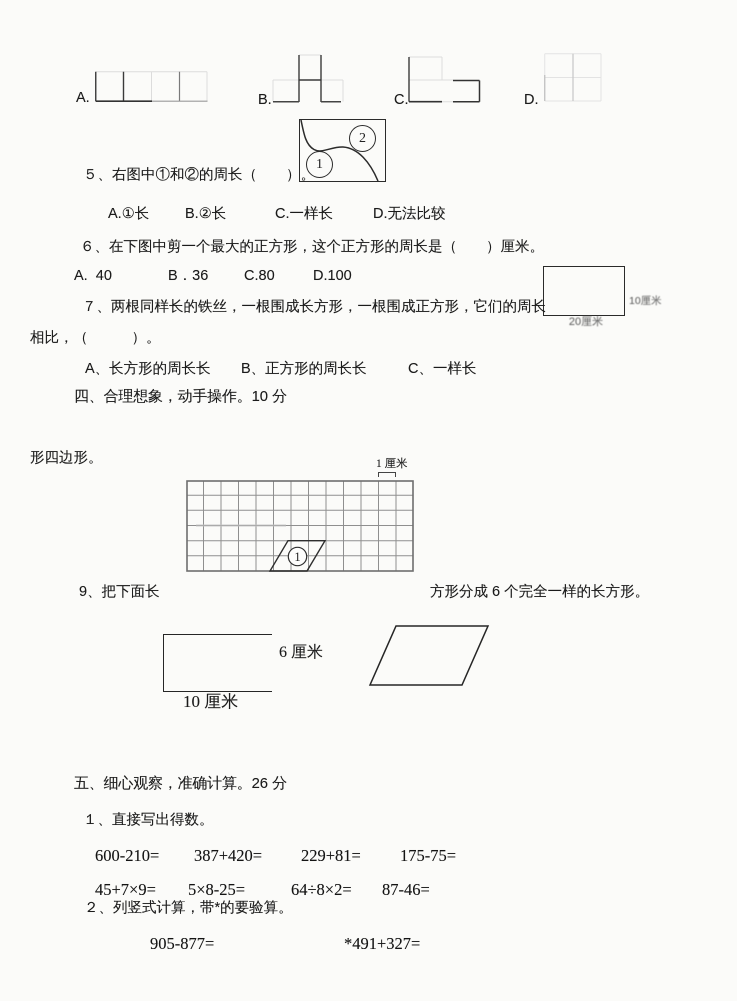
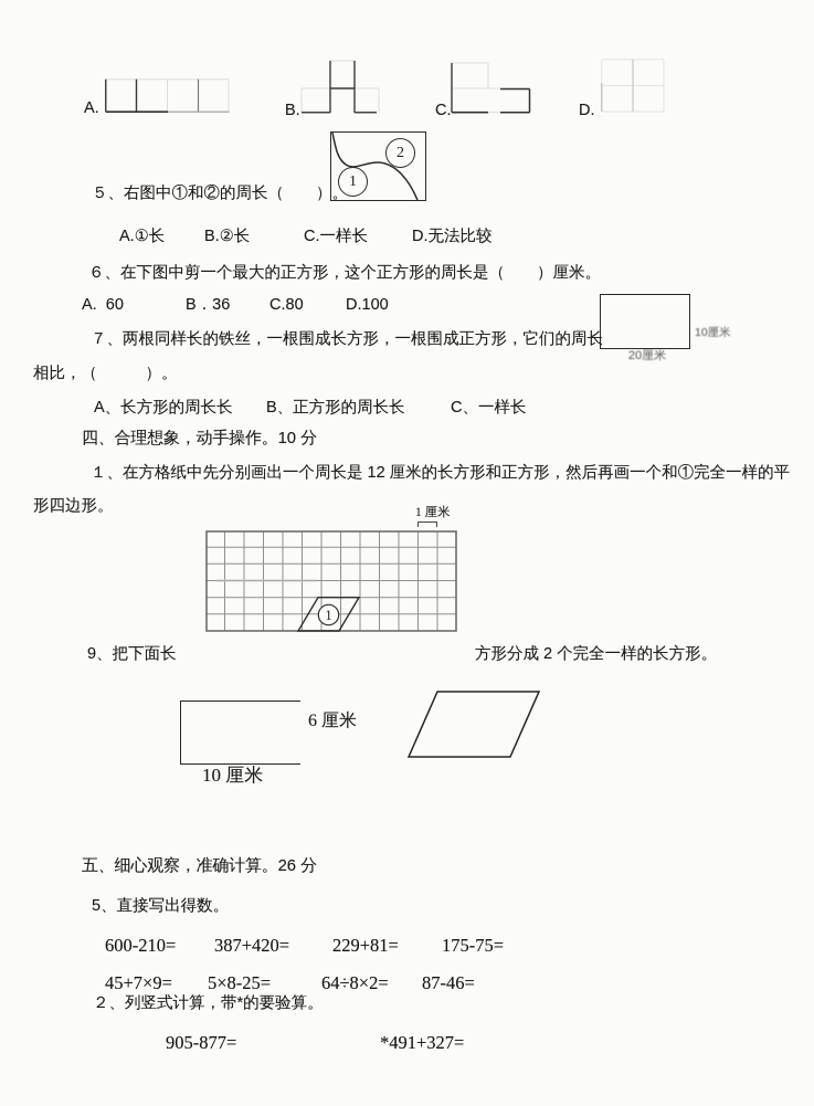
  A.
  B.
  C.
  D.
  2
  1
  ５、右图中①和②的周长（ ）。
  A.①长
  B.②长
  C.一样长
  D.无法比较
  ６、在下图中剪一个最大的正方形，这个正方形的周长是（ ）厘米。
- A. 40
+ A. 60
  B．36
  C.80
  D.100
  10厘米
  20厘米
  ７、两根同样长的铁丝，一根围成长方形，一根围成正方形，它们的周长
  相比，（ ）。
  A、长方形的周长长
  B、正方形的周长长
  C、一样长
  四、合理想象，动手操作。10 分
+ １、在方格纸中先分别画出一个周长是 12 厘米的长方形和正方形，然后再画一个和①完全一样的平
  形四边形。
  1 厘米
  1
  9、把下面长
- 方形分成 6 个完全一样的长方形。
+ 方形分成 2 个完全一样的长方形。
  6 厘米
  10 厘米
  五、细心观察，准确计算。26 分
- １、直接写出得数。
+ 5、直接写出得数。
  600-210=
  387+420=
  229+81=
  175-75=
  45+7×9=
  5×8-25=
  64÷8×2=
  87-46=
  ２、列竖式计算，带*的要验算。
  905-877=
  *491+327=
